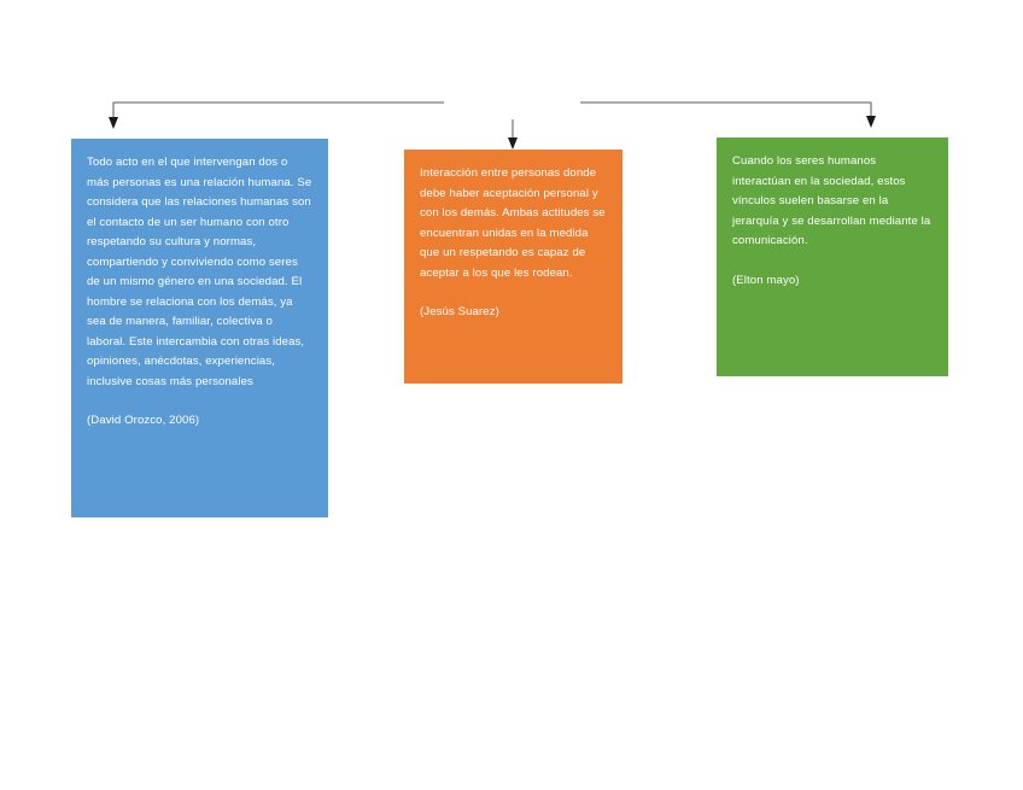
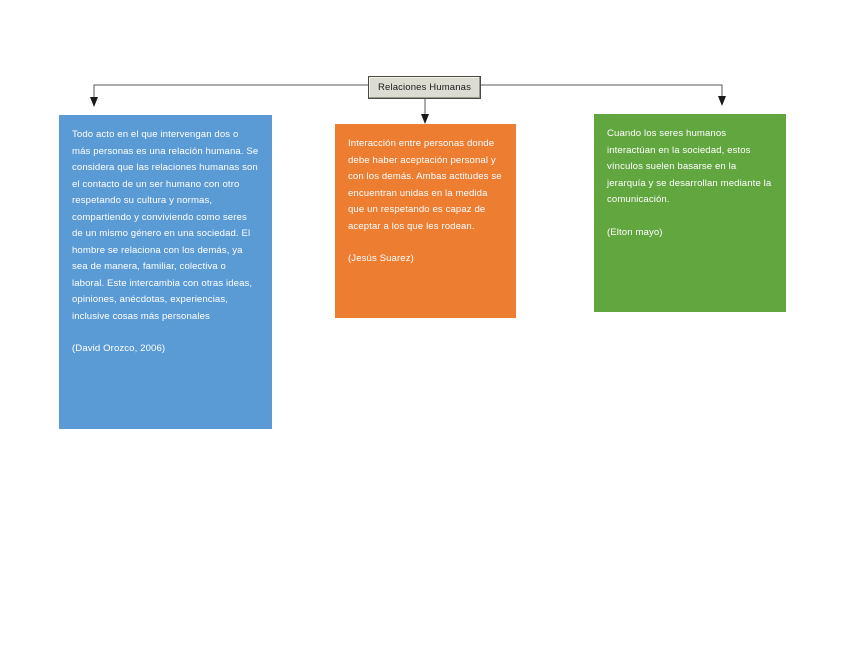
+ Relaciones Humanas
  Todo acto en el que intervengan dos o más personas es una relación humana. Se considera que las relaciones humanas son el contacto de un ser humano con otro respetando su cultura y normas, compartiendo y conviviendo como seres de un mismo género en una sociedad. El hombre se relaciona con los demás, ya sea de manera, familiar, colectiva o laboral. Este intercambia con otras ideas, opiniones, anécdotas, experiencias, inclusive cosas más personales
  (David Orozco, 2006)
  Interacción entre personas donde debe haber aceptación personal y con los demás. Ambas actitudes se encuentran unidas en la medida que un respetando es capaz de aceptar a los que les rodean.
  (Jesús Suarez)
  Cuando los seres humanos interactúan en la sociedad, estos vínculos suelen basarse en la jerarquía y se desarrollan mediante la comunicación.
  (Elton mayo)
